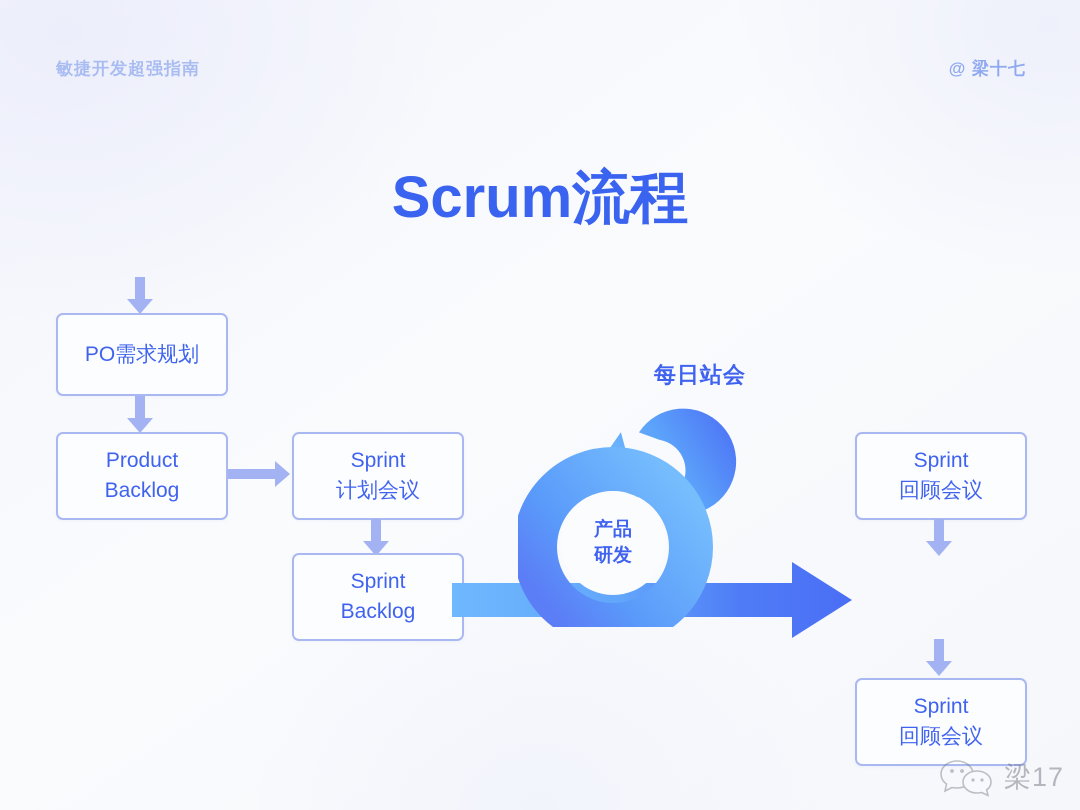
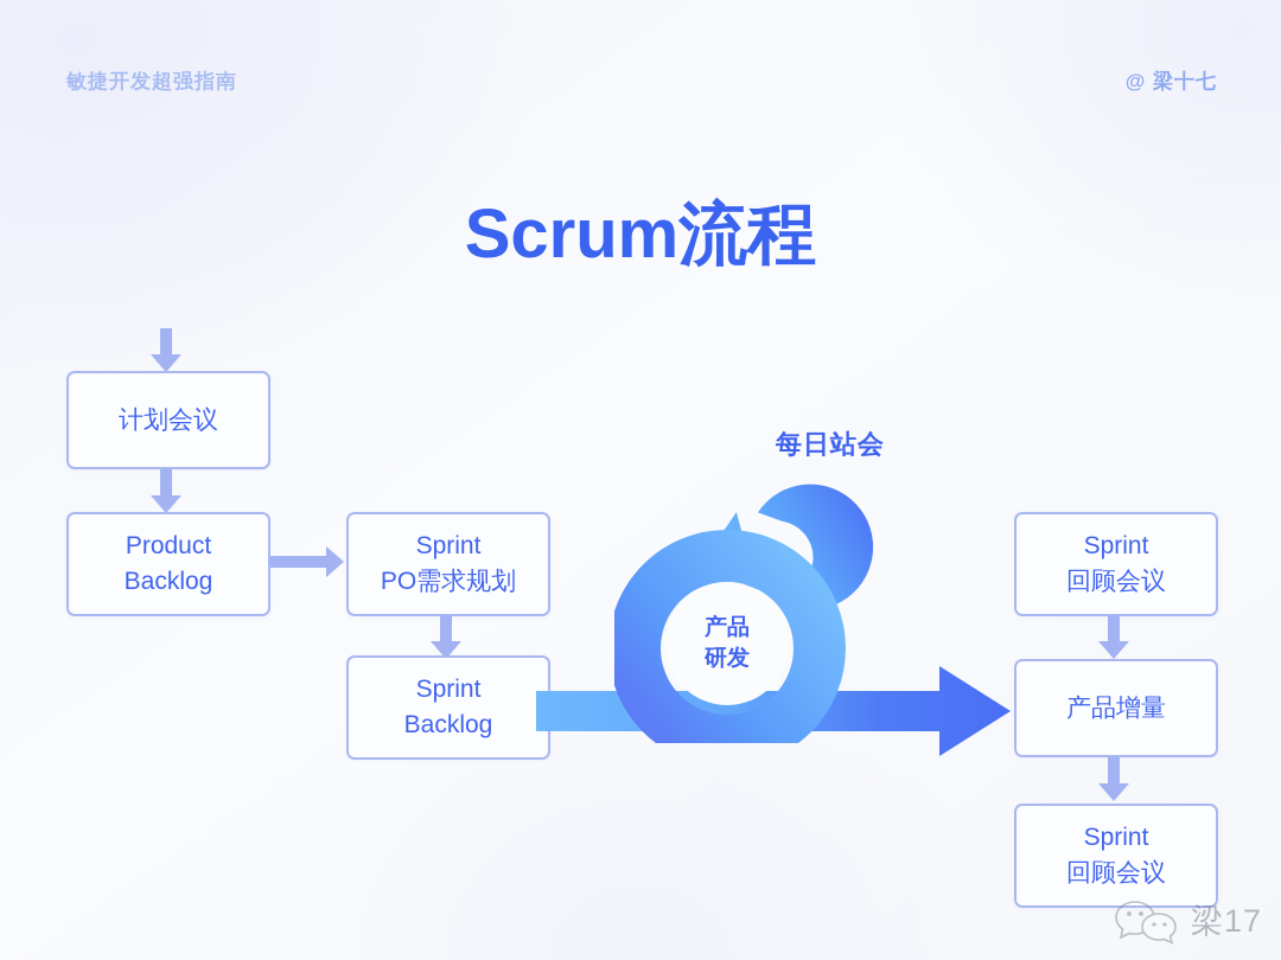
  敏捷开发超强指南
  @ 梁十七
  Scrum流程
- PO需求规划
+ 计划会议
  Product
  Backlog
  Sprint
- 计划会议
+ PO需求规划
  Sprint
  Backlog
  每日站会
  产品
  研发
  Sprint
  回顾会议
+ 产品增量
  Sprint
  回顾会议
  梁17
